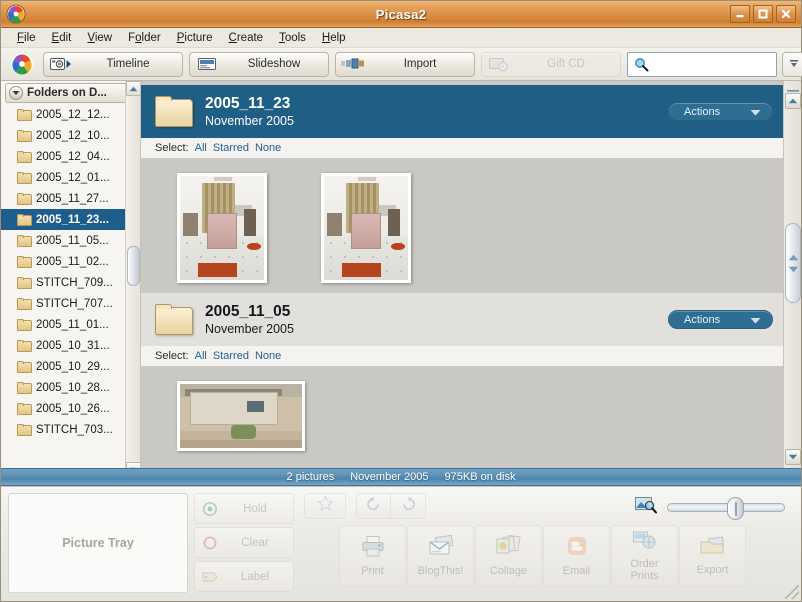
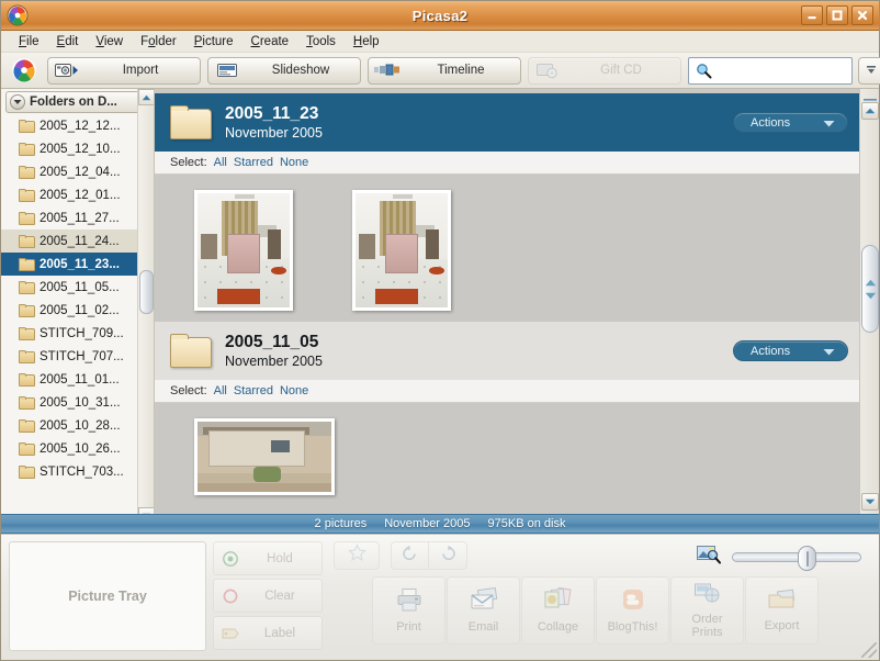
  Picasa2
  File
  Edit
  View
  Folder
  Picture
  Create
  Tools
  Help
- Timeline
+ Import
  Slideshow
- Import
+ Timeline
  Gift CD
  Folders on D...
  2005_12_12...
  2005_12_10...
  2005_12_04...
  2005_12_01...
  2005_11_27...
+ 2005_11_24...
  2005_11_23...
  2005_11_05...
  2005_11_02...
  STITCH_709...
  STITCH_707...
  2005_11_01...
  2005_10_31...
- 2005_10_29...
  2005_10_28...
  2005_10_26...
  STITCH_703...
  2005_11_23
  November 2005
  Actions
  Select:
  All
  Starred
  None
  2005_11_05
  November 2005
  Actions
  Select:
  All
  Starred
  None
  2 pictures
  November 2005
  975KB on disk
  Picture Tray
  Hold
  Clear
  Label
  Print
- BlogThis!
+ Email
  Collage
- Email
+ BlogThis!
  Order
  Prints
  Export
